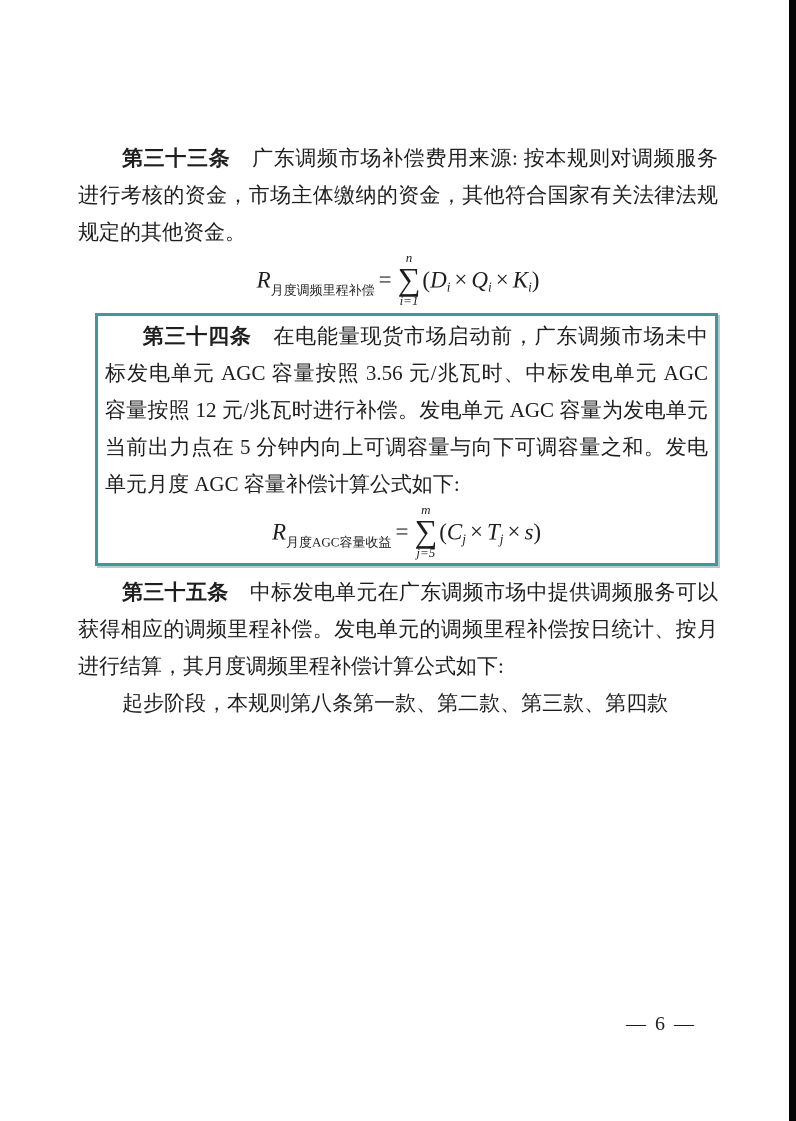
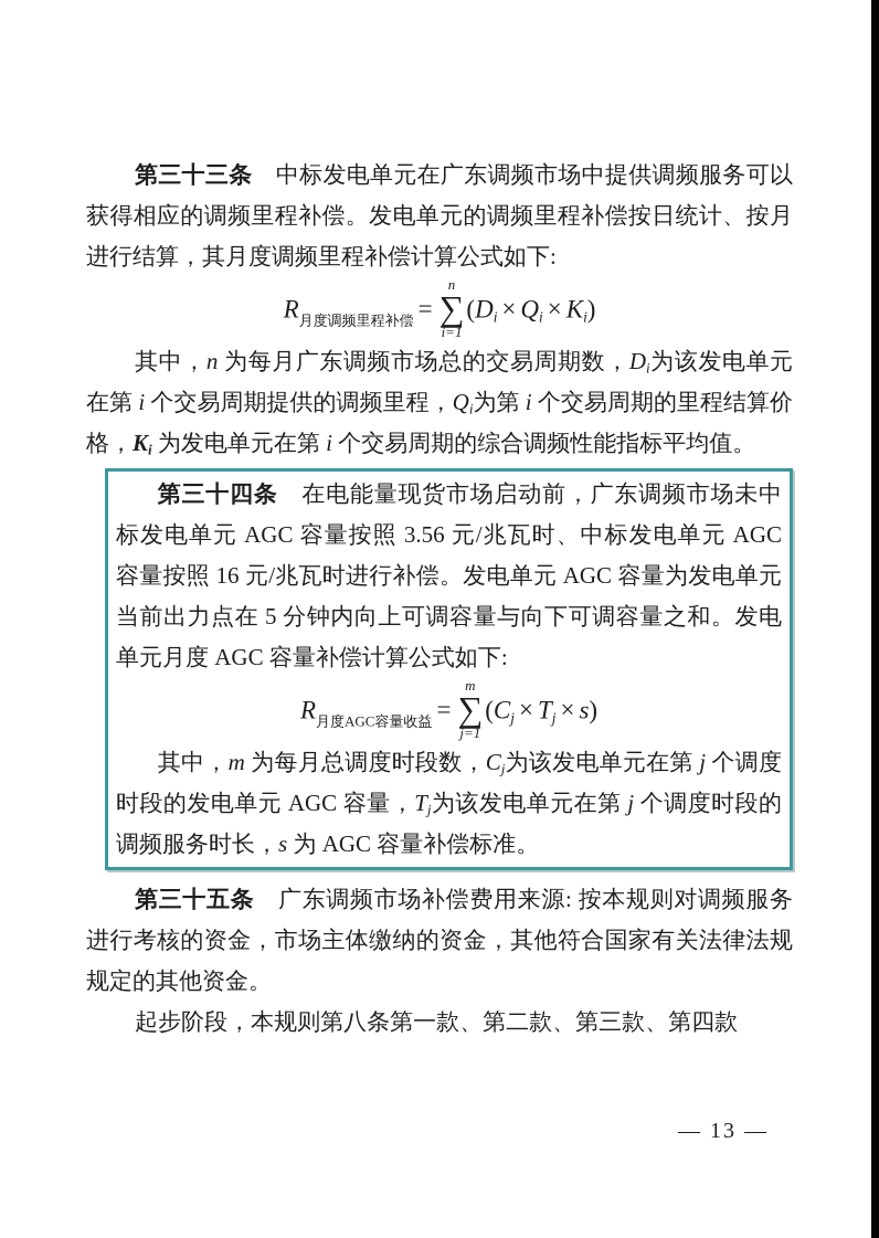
- 第三十三条 广东调频市场补偿费用来源: 按本规则对调频服务进行考核的资金，市场主体缴纳的资金，其他符合国家有关法律法规规定的其他资金。
+ 第三十三条 中标发电单元在广东调频市场中提供调频服务可以获得相应的调频里程补偿。发电单元的调频里程补偿按日统计、按月进行结算，其月度调频里程补偿计算公式如下:
  R月度调频里程补偿=
  n
  ∑
  i=1
  (Di × Qi × Ki)
+ 其中，n 为每月广东调频市场总的交易周期数，Di为该发电单元在第 i 个交易周期提供的调频里程，Qi为第 i 个交易周期的里程结算价格，Ki 为发电单元在第 i 个交易周期的综合调频性能指标平均值。
- 第三十四条 在电能量现货市场启动前，广东调频市场未中标发电单元 AGC 容量按照 3.56 元/兆瓦时、中标发电单元 AGC 容量按照 12 元/兆瓦时进行补偿。发电单元 AGC 容量为发电单元当前出力点在 5 分钟内向上可调容量与向下可调容量之和。发电单元月度 AGC 容量补偿计算公式如下:
+ 第三十四条 在电能量现货市场启动前，广东调频市场未中标发电单元 AGC 容量按照 3.56 元/兆瓦时、中标发电单元 AGC 容量按照 16 元/兆瓦时进行补偿。发电单元 AGC 容量为发电单元当前出力点在 5 分钟内向上可调容量与向下可调容量之和。发电单元月度 AGC 容量补偿计算公式如下:
  R月度AGC容量收益=
  m
  ∑
- j=5
+ j=1
  (Cj × Tj × s)
+ 其中，m 为每月总调度时段数，Cj为该发电单元在第 j 个调度时段的发电单元 AGC 容量，Tj为该发电单元在第 j 个调度时段的调频服务时长，s 为 AGC 容量补偿标准。
- 第三十五条 中标发电单元在广东调频市场中提供调频服务可以获得相应的调频里程补偿。发电单元的调频里程补偿按日统计、按月进行结算，其月度调频里程补偿计算公式如下:
+ 第三十五条 广东调频市场补偿费用来源: 按本规则对调频服务进行考核的资金，市场主体缴纳的资金，其他符合国家有关法律法规规定的其他资金。
  起步阶段，本规则第八条第一款、第二款、第三款、第四款
- — 6 —
+ — 13 —
